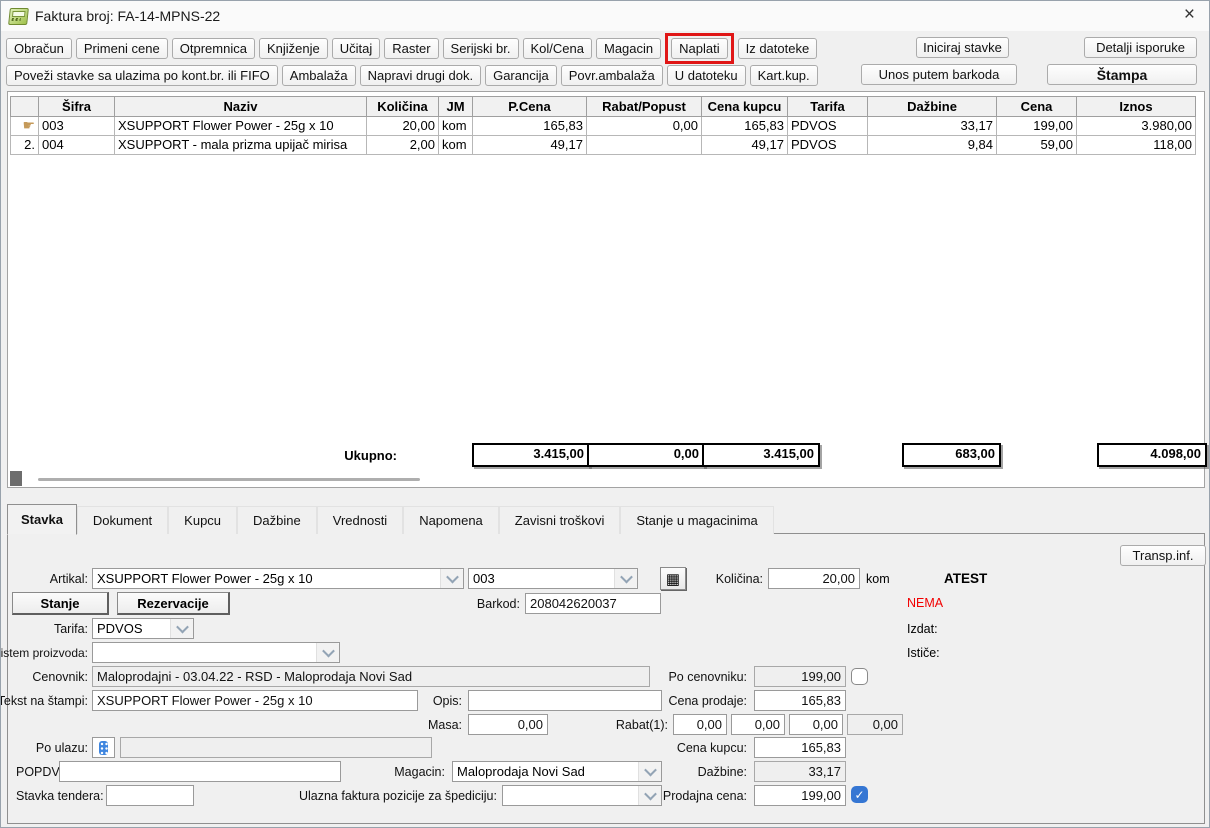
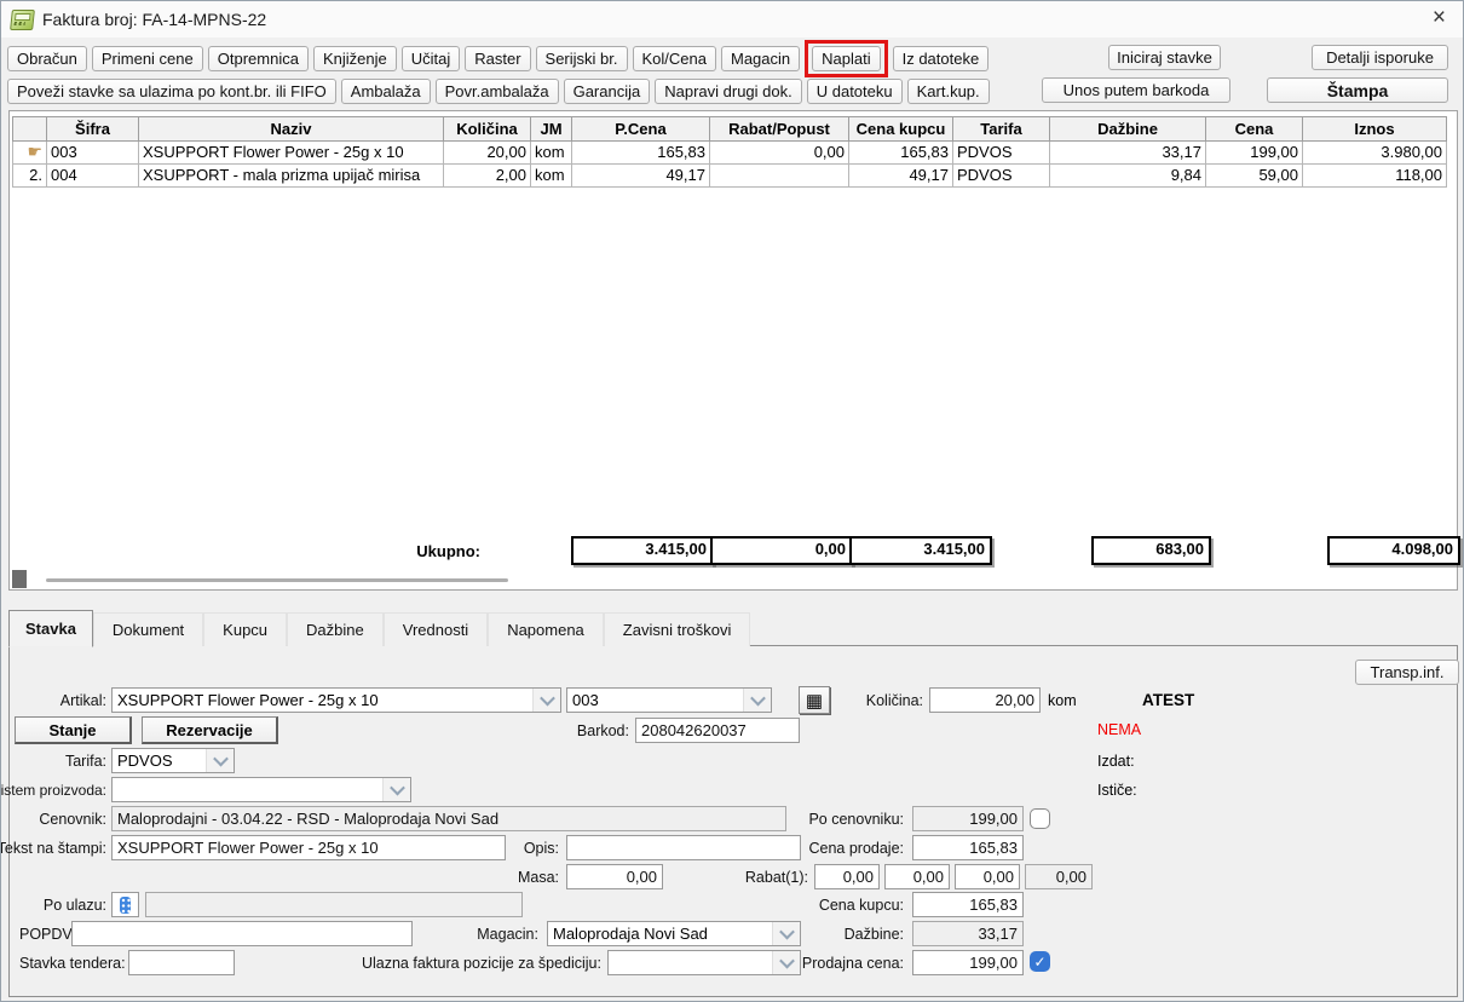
  Faktura broj: FA-14-MPNS-22
  ×
  Obračun
  Primeni cene
  Otpremnica
  Knjiženje
  Učitaj
  Raster
  Serijski br.
  Kol/Cena
  Magacin
  Naplati
  Iz datoteke
  Iniciraj stavke
  Detalji isporuke
  Poveži stavke sa ulazima po kont.br. ili FIFO
  Ambalaža
- Napravi drugi dok.
+ Povr.ambalaža
  Garancija
- Povr.ambalaža
+ Napravi drugi dok.
  U datoteku
  Kart.kup.
  Unos putem barkoda
  Štampa
  Šifra
  Naziv
  Količina
  JM
  P.Cena
  Rabat/Popust
  Cena kupcu
  Tarifa
  Dažbine
  Cena
  Iznos
  ☛
  003
  XSUPPORT Flower Power - 25g x 10
  20,00
  kom
  165,83
  0,00
  165,83
  PDVOS
  33,17
  199,00
  3.980,00
  2.
  004
  XSUPPORT - mala prizma upijač mirisa
  2,00
  kom
  49,17
  49,17
  PDVOS
  9,84
  59,00
  118,00
  Ukupno:
  3.415,00
  0,00
  3.415,00
  683,00
  4.098,00
  Stavka
  Dokument
  Kupcu
  Dažbine
  Vrednosti
  Napomena
  Zavisni troškovi
- Stanje u magacinima
  Transp.inf.
  Artikal:
  XSUPPORT Flower Power - 25g x 10
  003
  ▦
  Količina:
  20,00
  kom
  ATEST
  Stanje
  Rezervacije
  Barkod:
  208042620037
  NEMA
  Tarifa:
  PDVOS
  Izdat:
  istem proizvoda:
  Ističe:
  Cenovnik:
  Maloprodajni - 03.04.22 - RSD - Maloprodaja Novi Sad
  Po cenovniku:
  199,00
  Tekst na štampi:
  XSUPPORT Flower Power - 25g x 10
  Opis:
  Cena prodaje:
  165,83
  Masa:
  0,00
  Rabat(1):
  0,00
  0,00
  0,00
  0,00
  Po ulazu:
  Cena kupcu:
  165,83
  POPDV
  Magacin:
  Maloprodaja Novi Sad
  Dažbine:
  33,17
  Stavka tendera:
  Ulazna faktura pozicije za špediciju:
  Prodajna cena:
  199,00
